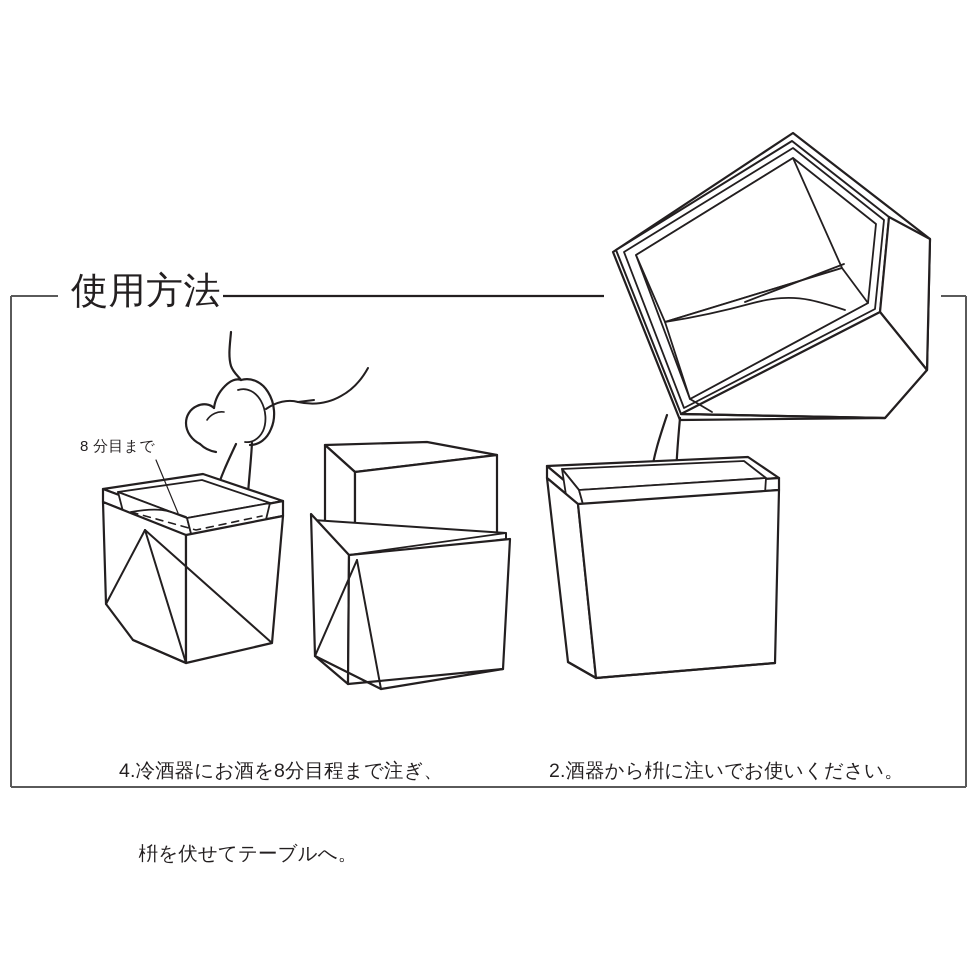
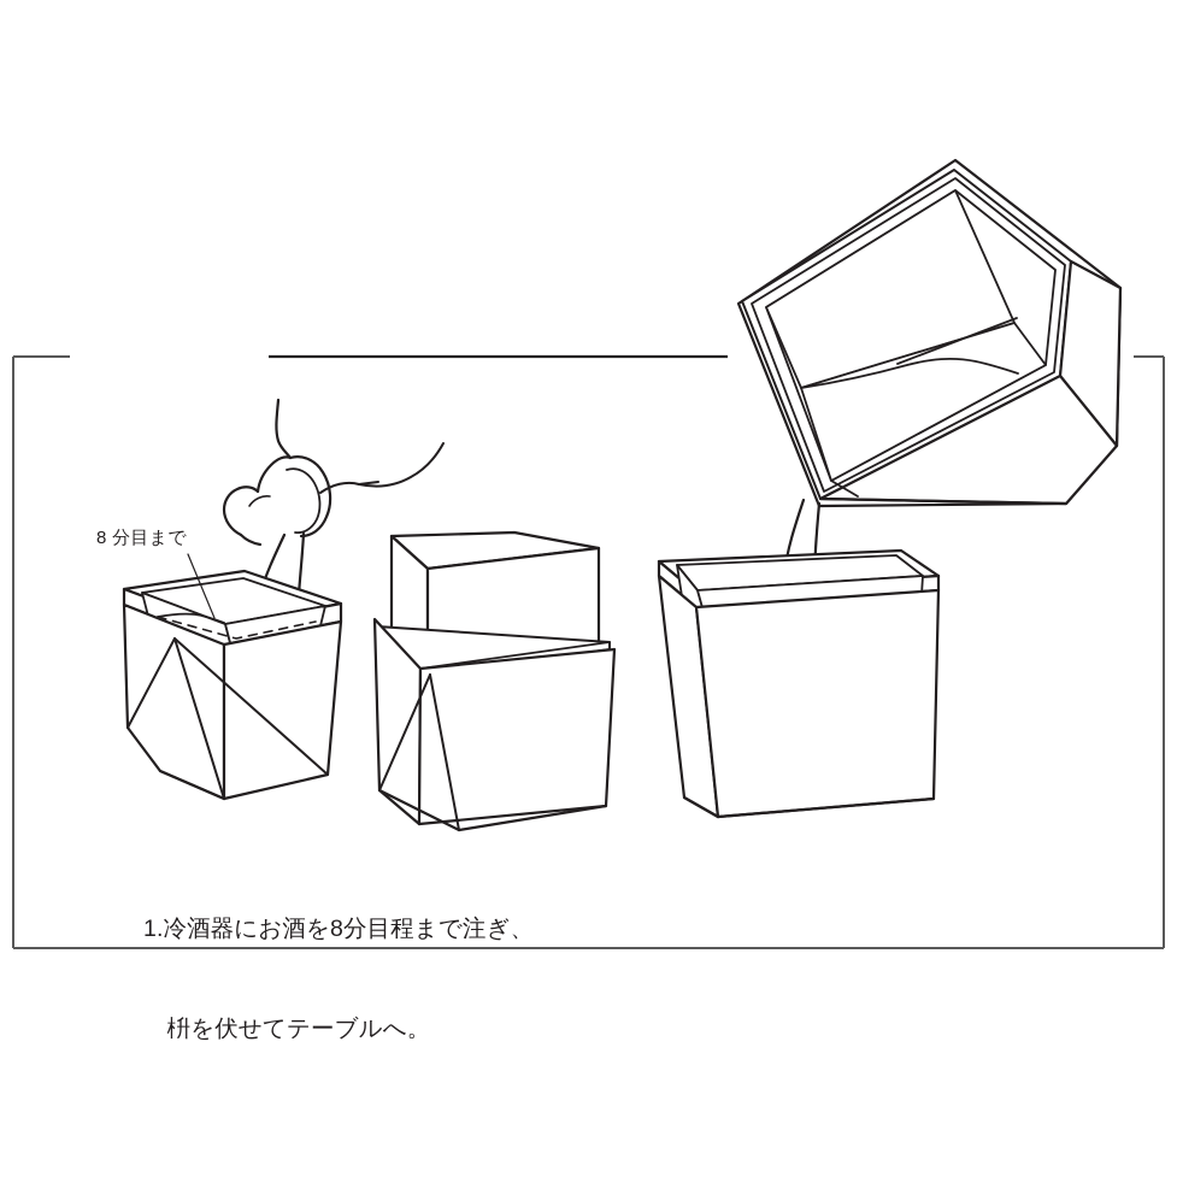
- 使用方法
  8 分目まで
- 4.冷酒器にお酒を8分目程まで注ぎ、
+ 1.冷酒器にお酒を8分目程まで注ぎ、
  枡を伏せてテーブルへ。
- 2.酒器から枡に注いでお使いください。
